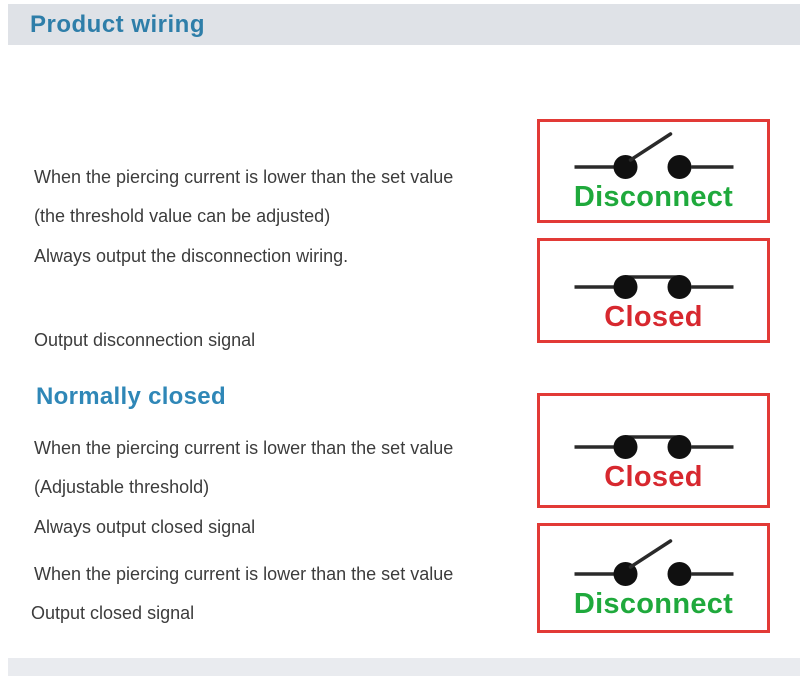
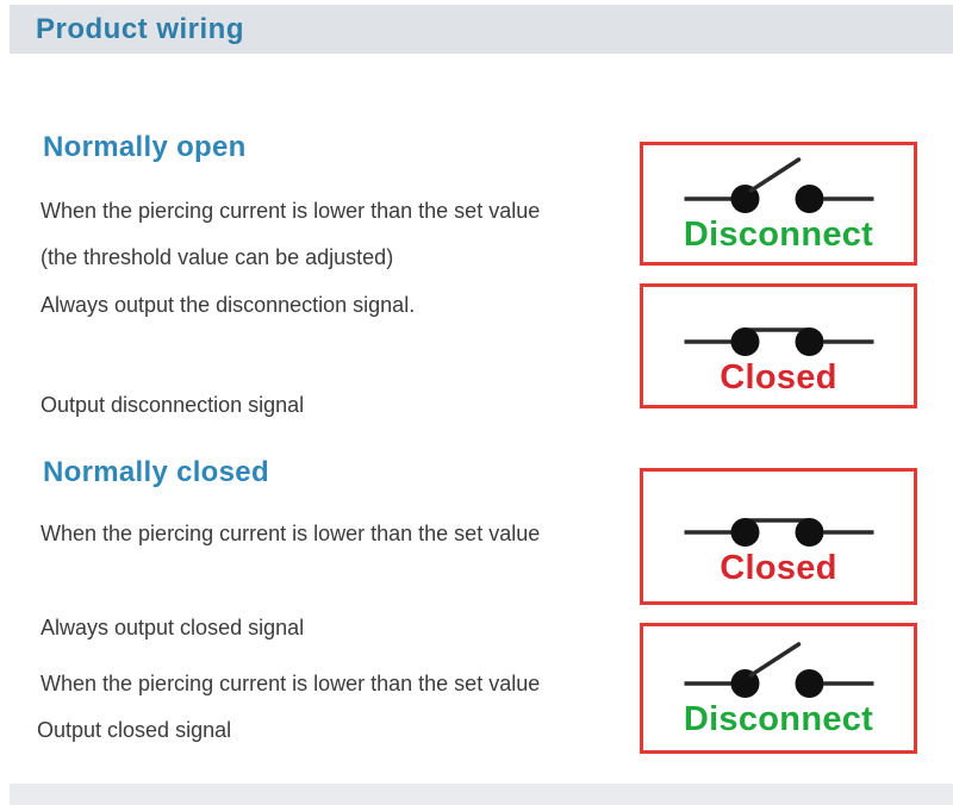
  Product wiring
+ Normally open
  When the piercing current is lower than the set value
  (the threshold value can be adjusted)
- Always output the disconnection wiring.
+ Always output the disconnection signal.
  Output disconnection signal
  Normally closed
  When the piercing current is lower than the set value
- (Adjustable threshold)
  Always output closed signal
  When the piercing current is lower than the set value
  Output closed signal
  Disconnect
  Closed
  Closed
  Disconnect
